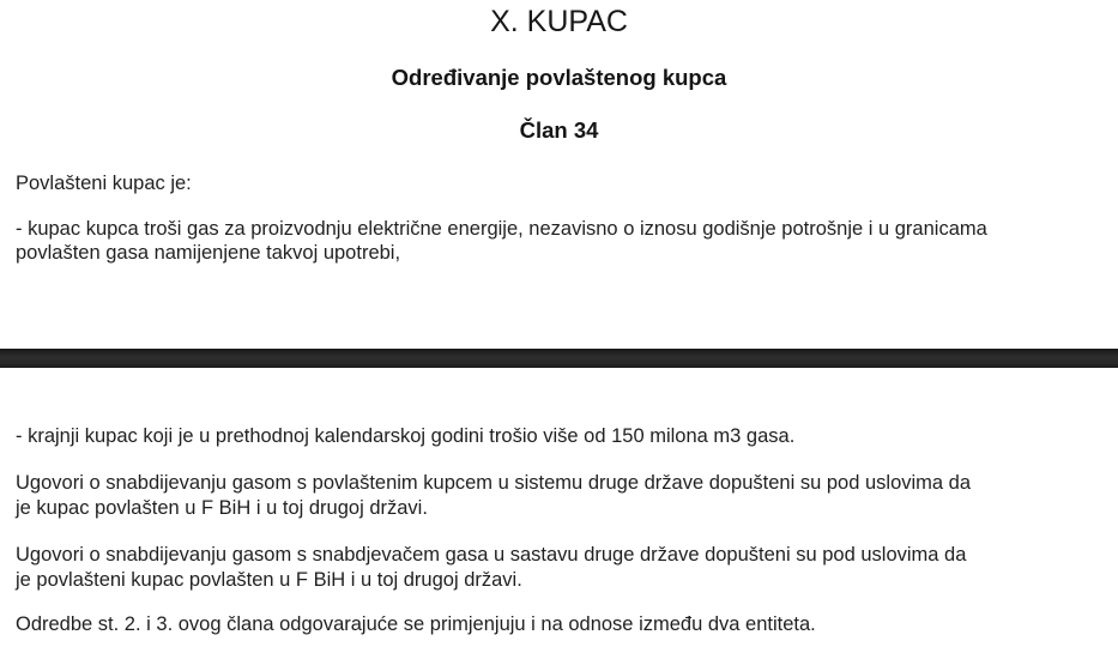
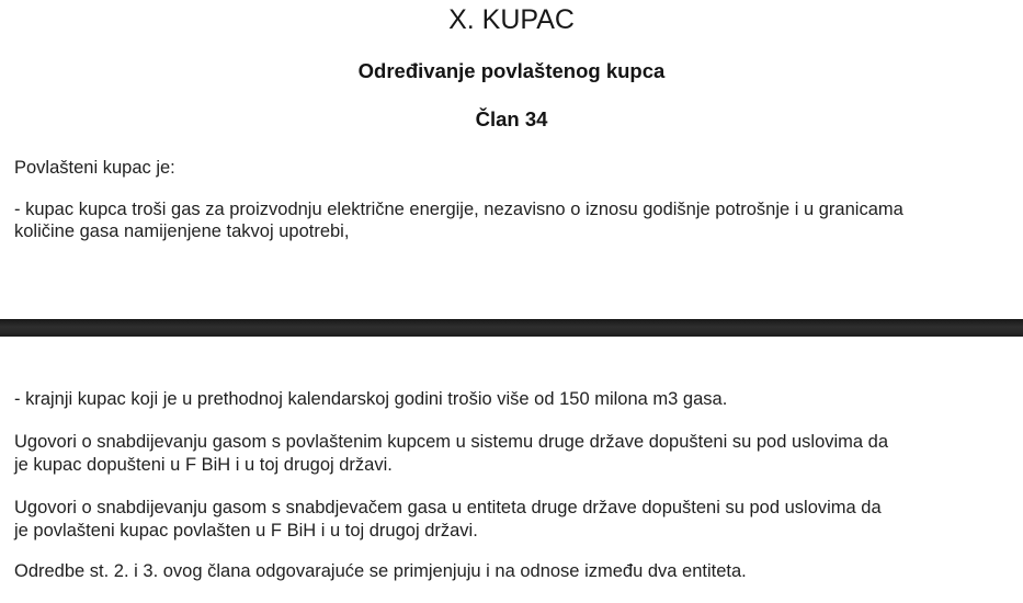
  X. KUPAC
  Određivanje povlaštenog kupca
  Član 34
  Povlašteni kupac je:
  - kupac kupca troši gas za proizvodnju električne energije, nezavisno o iznosu godišnje potrošnje i u granicama
- povlašten gasa namijenjene takvoj upotrebi,
+ količine gasa namijenjene takvoj upotrebi,
  - krajnji kupac koji je u prethodnoj kalendarskoj godini trošio više od 150 milona m3 gasa.
  Ugovori o snabdijevanju gasom s povlaštenim kupcem u sistemu druge države dopušteni su pod uslovima da
- je kupac povlašten u F BiH i u toj drugoj državi.
+ je kupac dopušteni u F BiH i u toj drugoj državi.
- Ugovori o snabdijevanju gasom s snabdjevačem gasa u sastavu druge države dopušteni su pod uslovima da
+ Ugovori o snabdijevanju gasom s snabdjevačem gasa u entiteta druge države dopušteni su pod uslovima da
  je povlašteni kupac povlašten u F BiH i u toj drugoj državi.
  Odredbe st. 2. i 3. ovog člana odgovarajuće se primjenjuju i na odnose između dva entiteta.
